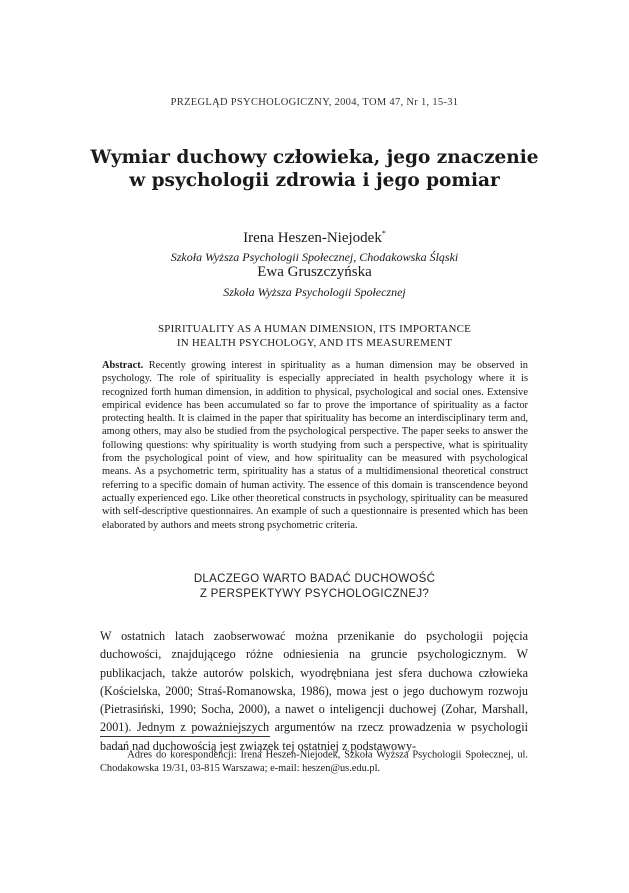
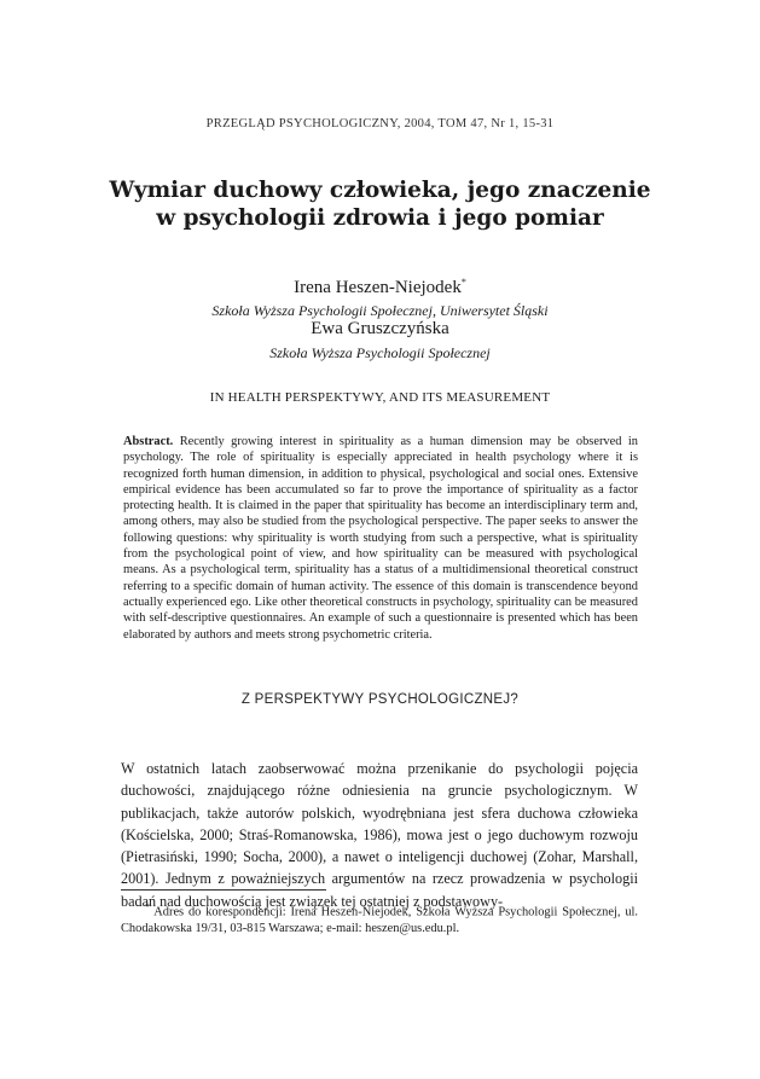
  PRZEGLĄD PSYCHOLOGICZNY, 2004, TOM 47, Nr 1, 15-31
  Wymiar duchowy człowieka, jego znaczenie
  w psychologii zdrowia i jego pomiar
  Irena Heszen-Niejodek*
- Szkoła Wyższa Psychologii Społecznej, Chodakowska Śląski
+ Szkoła Wyższa Psychologii Społecznej, Uniwersytet Śląski
  Ewa Gruszczyńska
  Szkoła Wyższa Psychologii Społecznej
- SPIRITUALITY AS A HUMAN DIMENSION, ITS IMPORTANCE
- IN HEALTH PSYCHOLOGY, AND ITS MEASUREMENT
+ IN HEALTH PERSPEKTYWY, AND ITS MEASUREMENT
- Abstract. Recently growing interest in spirituality as a human dimension may be observed in psychology. The role of spirituality is especially appreciated in health psychology where it is recognized forth human dimension, in addition to physical, psychological and social ones. Extensive empirical evidence has been accumulated so far to prove the importance of spirituality as a factor protecting health. It is claimed in the paper that spirituality has become an interdisciplinary term and, among others, may also be studied from the psychological perspective. The paper seeks to answer the following questions: why spirituality is worth studying from such a perspective, what is spirituality from the psychological point of view, and how spirituality can be measured with psychological means. As a psychometric term, spirituality has a status of a multidimensional theoretical construct referring to a specific domain of human activity. The essence of this domain is transcendence beyond actually experienced ego. Like other theoretical constructs in psychology, spirituality can be measured with self-descriptive questionnaires. An example of such a questionnaire is presented which has been elaborated by authors and meets strong psychometric criteria.
+ Abstract. Recently growing interest in spirituality as a human dimension may be observed in psychology. The role of spirituality is especially appreciated in health psychology where it is recognized forth human dimension, in addition to physical, psychological and social ones. Extensive empirical evidence has been accumulated so far to prove the importance of spirituality as a factor protecting health. It is claimed in the paper that spirituality has become an interdisciplinary term and, among others, may also be studied from the psychological perspective. The paper seeks to answer the following questions: why spirituality is worth studying from such a perspective, what is spirituality from the psychological point of view, and how spirituality can be measured with psychological means. As a psychological term, spirituality has a status of a multidimensional theoretical construct referring to a specific domain of human activity. The essence of this domain is transcendence beyond actually experienced ego. Like other theoretical constructs in psychology, spirituality can be measured with self-descriptive questionnaires. An example of such a questionnaire is presented which has been elaborated by authors and meets strong psychometric criteria.
- DLACZEGO WARTO BADAĆ DUCHOWOŚĆ
  Z PERSPEKTYWY PSYCHOLOGICZNEJ?
  W ostatnich latach zaobserwować można przenikanie do psychologii pojęcia duchowości, znajdującego różne odniesienia na gruncie psychologicznym. W publikacjach, także autorów polskich, wyodrębniana jest sfera duchowa człowieka (Kościelska, 2000; Straś-Romanowska, 1986), mowa jest o jego duchowym rozwoju (Pietrasiński, 1990; Socha, 2000), a nawet o inteligencji duchowej (Zohar, Marshall, 2001). Jednym z poważniejszych argumentów na rzecz prowadzenia w psychologii badań nad duchowością jest związek tej ostatniej z podstawowy-
  * Adres do korespondencji: Irena Heszen-Niejodek, Szkoła Wyższa Psychologii Społecznej, ul. Chodakowska 19/31, 03-815 Warszawa; e-mail: heszen@us.edu.pl.
